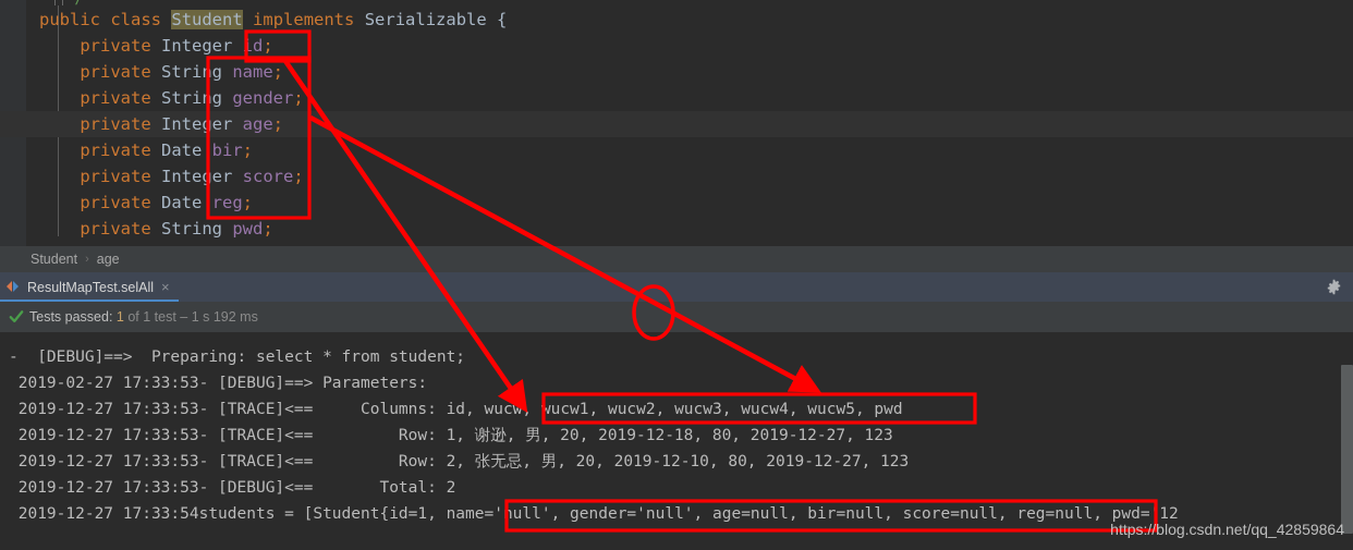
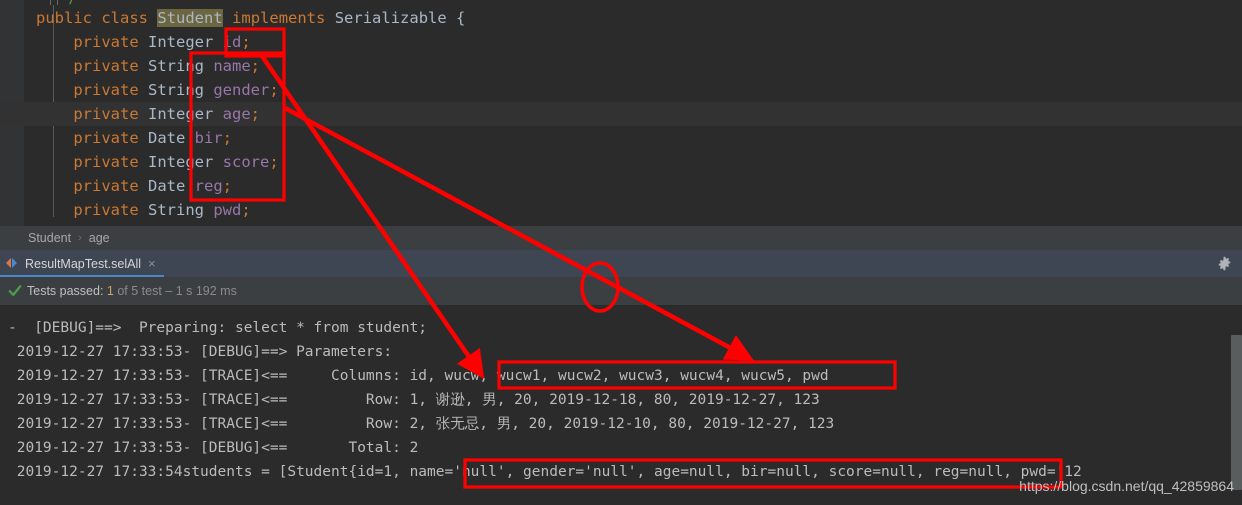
  public class Student implements Serializable {
  private Integer d;
  private Strig name;
  private Strig gender;
  private Inteer age;
  private Date bir;
  private Inteer score;
  private Date reg;
  private String pwd;
  Student
  ›
  age
  ResultMapTest.selAll
  ×
- Tests passed: 1 of 1 test – 1 s 192 ms
+ Tests passed: 1 of 5 test – 1 s 192 ms
  - [DEBUG]==> Preparing: select * from student;
- 2019-02-27 17:33:53- [DEBUG]==> Parameters:
+ 2019-12-27 17:33:53- [DEBUG]==> Parameters:
  2019-12-27 17:33:53- [TRACE]<== Columns: id, wucw, wucw1, wucw2, wucw3, wucw4, wucw5, pwd
  2019-12-27 17:33:53- [TRACE]<== Row: 1, 谢逊, 男, 20, 2019-12-18, 80, 2019-12-27, 123
  2019-12-27 17:33:53- [TRACE]<== Row: 2, 张无忌, 男, 20, 2019-12-10, 80, 2019-12-27, 123
  2019-12-27 17:33:53- [DEBUG]<== Total: 2
  2019-12-27 17:33:54students = [Student{id=1, name='ull', gender='null', age=null, bir=null, score=null, reg=null, pwd=12
  https://blog.csdn.net/qq_42859864
